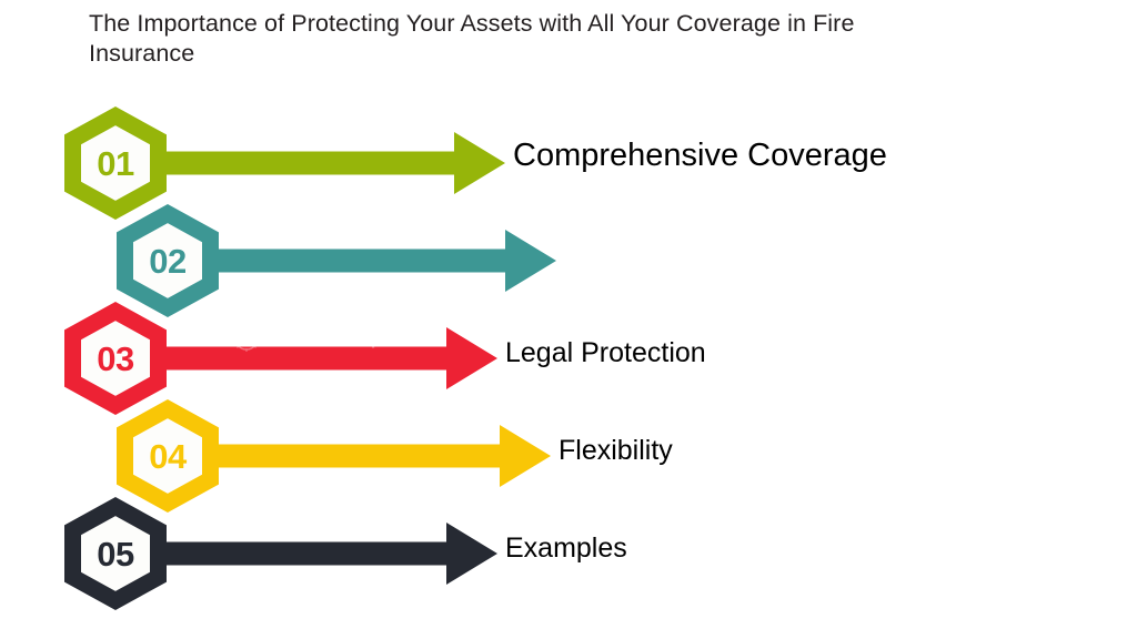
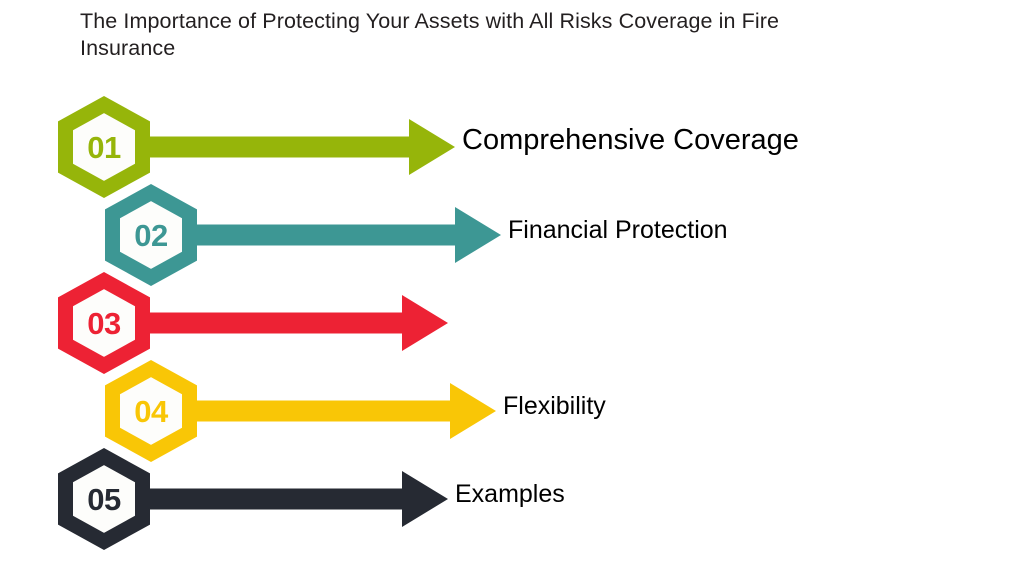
- The Importance of Protecting Your Assets with All Your Coverage in Fire Insurance
+ The Importance of Protecting Your Assets with All Risks Coverage in Fire Insurance
  01
  Comprehensive Coverage
  02
+ Financial Protection
  03
- Legal Protection
  04
  Flexibility
  05
  Examples
- FasterCapital
